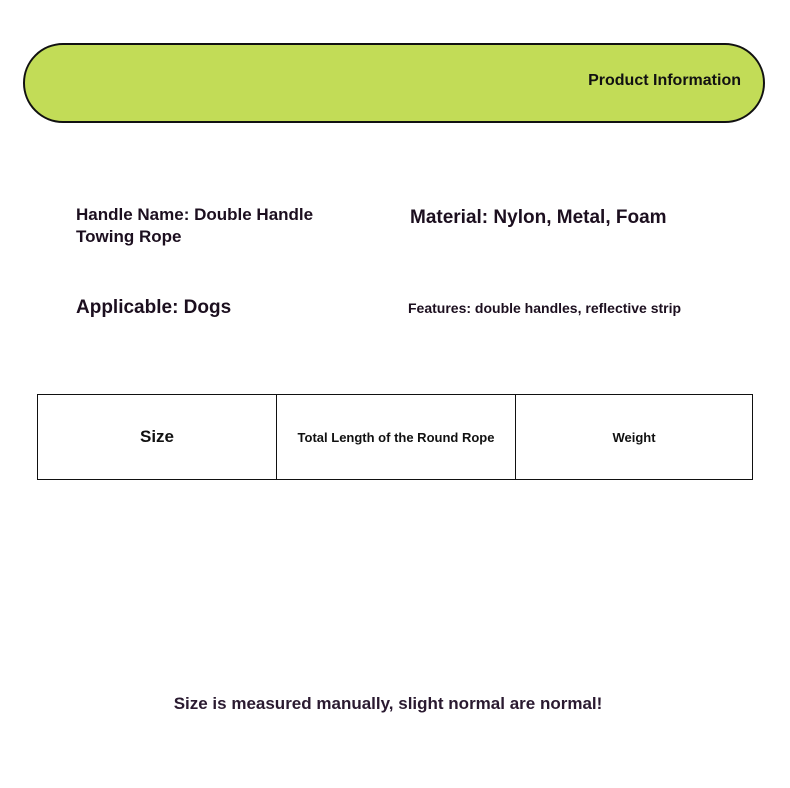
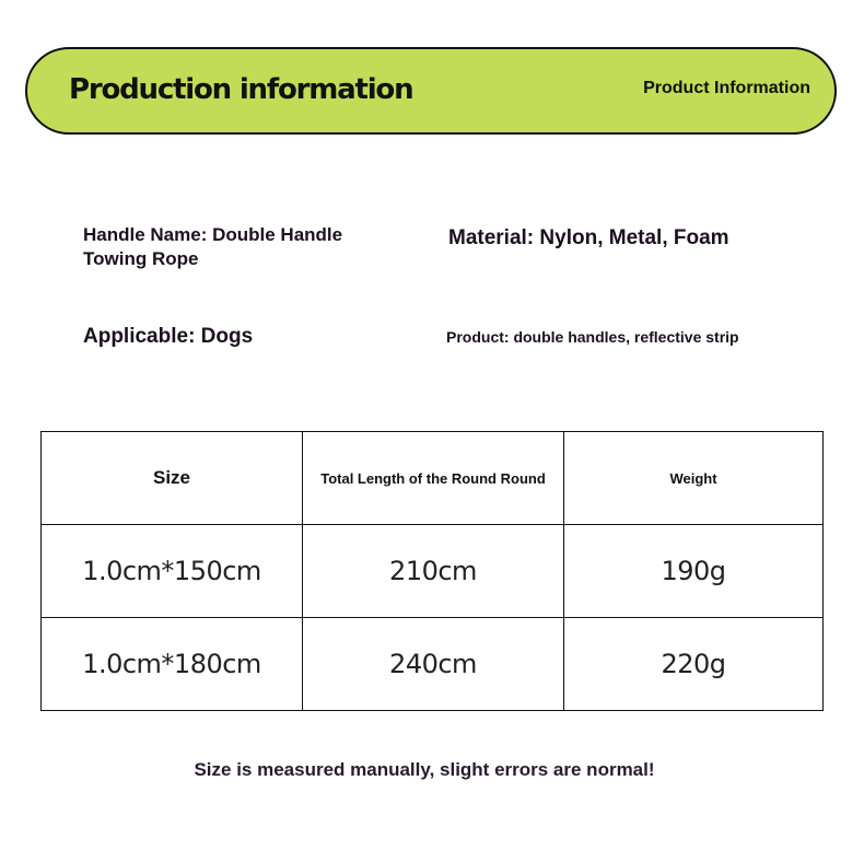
+ Production information
  Product Information
  Handle Name: Double Handle Towing Rope
  Material: Nylon, Metal, Foam
  Applicable: Dogs
- Features: double handles, reflective strip
+ Product: double handles, reflective strip
- Size	Total Length of the Round Rope	Weight
+ Size	Total Length of the Round Round	Weight
+ 1.0cm*150cm	210cm	190g
+ 1.0cm*180cm	240cm	220g
- Size is measured manually, slight normal are normal!
+ Size is measured manually, slight errors are normal!
